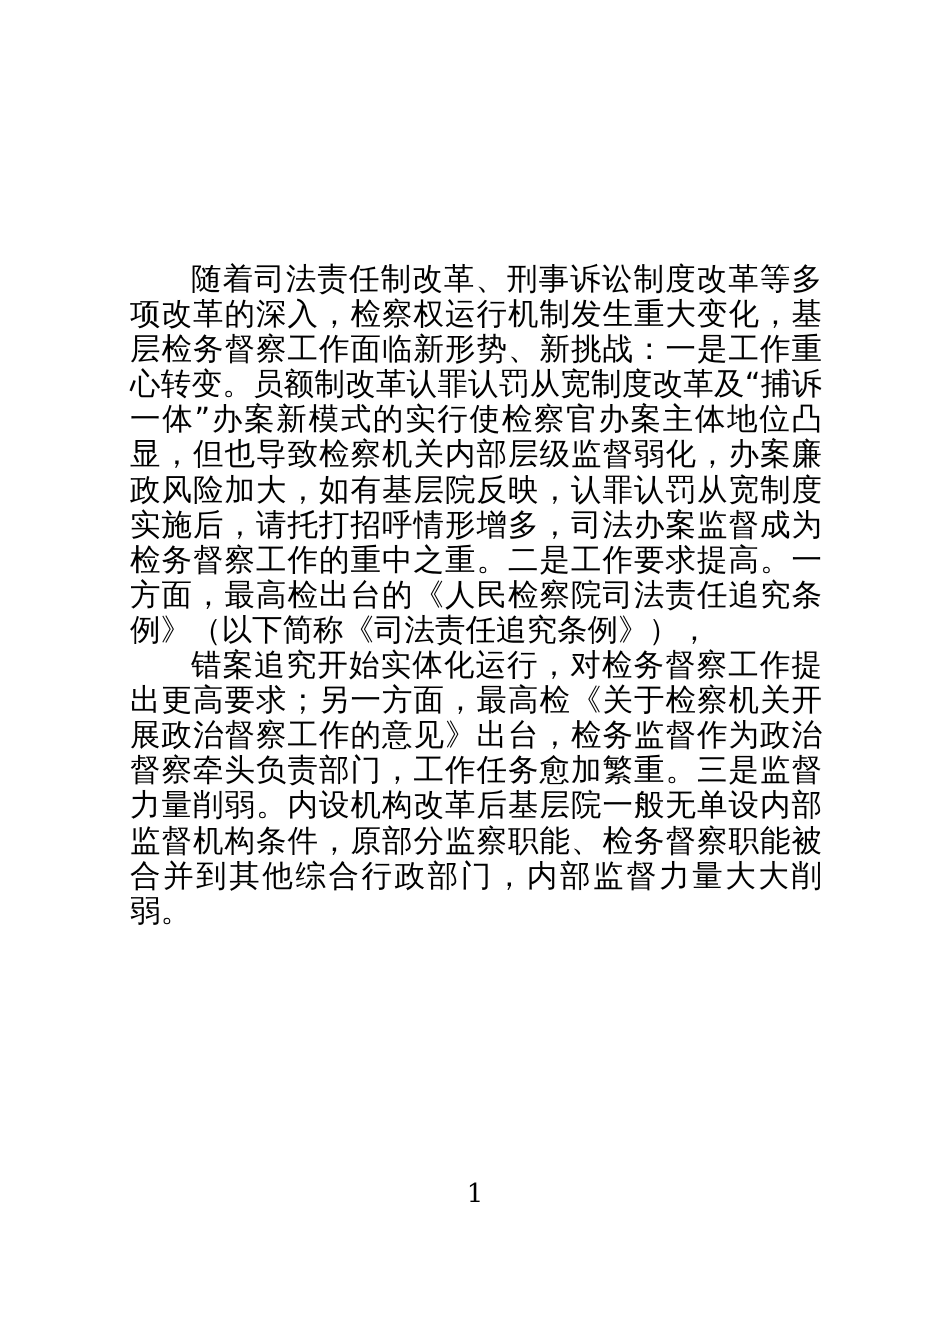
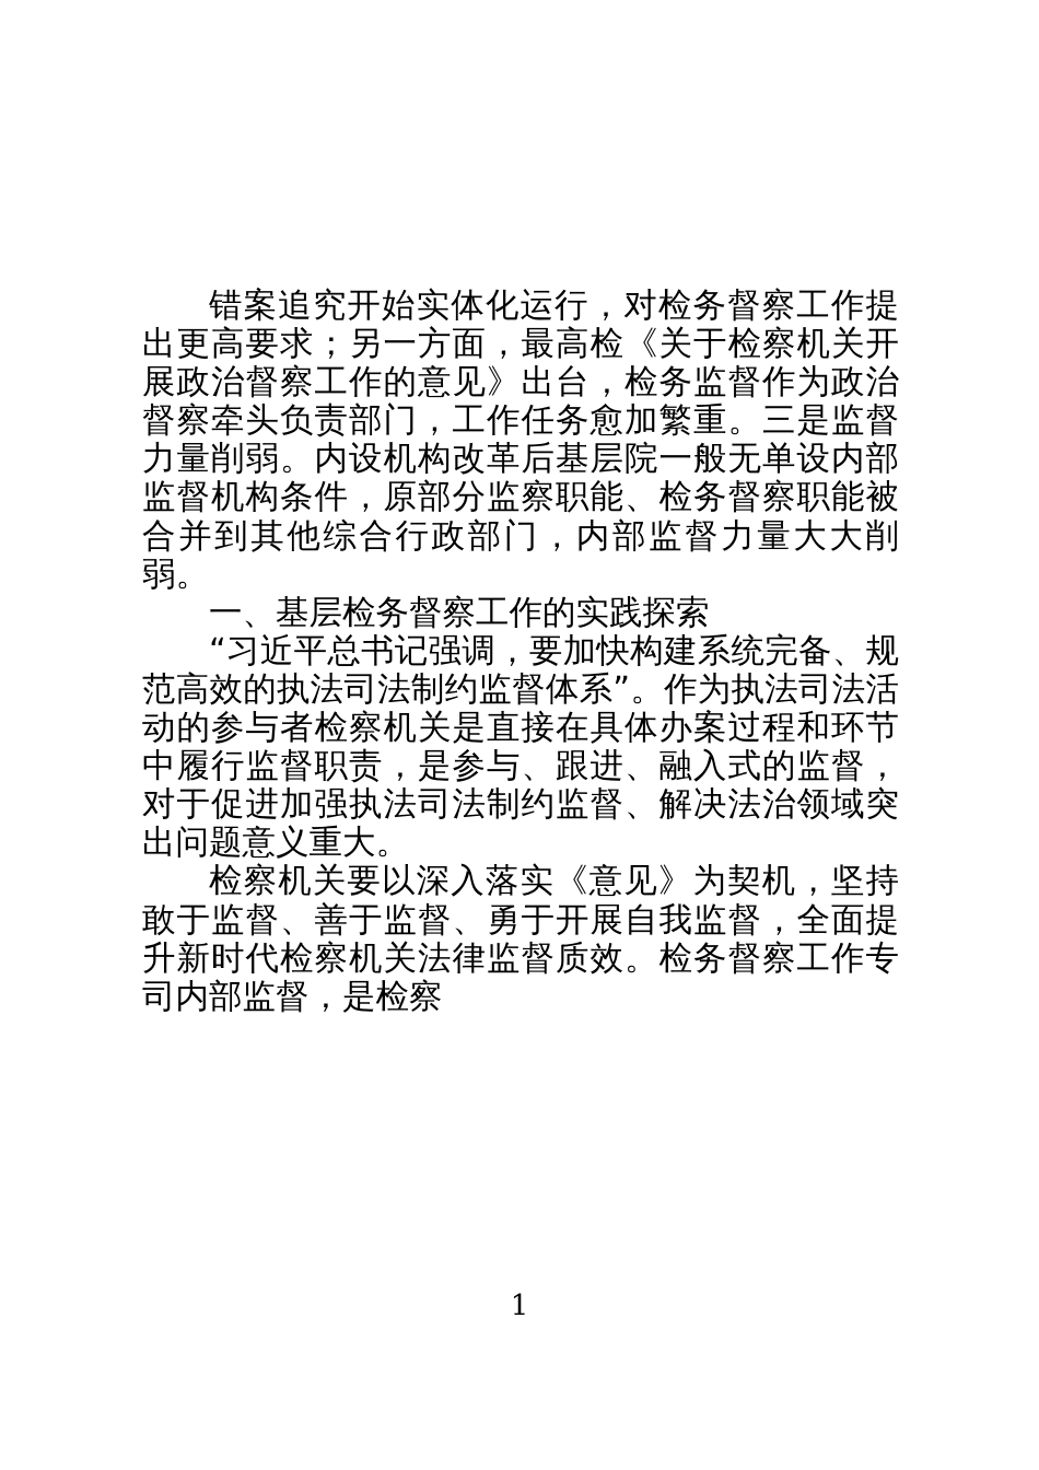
- 随着司法责任制改革、刑事诉讼制度改革等多项改革的深入，检察权运行机制发生重大变化，基层检务督察工作面临新形势、新挑战：一是工作重心转变。员额制改革认罪认罚从宽制度改革及“捕诉一体”办案新模式的实行使检察官办案主体地位凸显，但也导致检察机关内部层级监督弱化，办案廉政风险加大，如有基层院反映，认罪认罚从宽制度实施后，请托打招呼情形增多，司法办案监督成为检务督察工作的重中之重。二是工作要求提高。一方面，最高检出台的《人民检察院司法责任追究条例》（以下简称《司法责任追究条例》），
  错案追究开始实体化运行，对检务督察工作提出更高要求；另一方面，最高检《关于检察机关开展政治督察工作的意见》出台，检务监督作为政治督察牵头负责部门，工作任务愈加繁重。三是监督力量削弱。内设机构改革后基层院一般无单设内部监督机构条件，原部分监察职能、检务督察职能被合并到其他综合行政部门，内部监督力量大大削弱。
+ 一、基层检务督察工作的实践探索
+ “习近平总书记强调，要加快构建系统完备、规范高效的执法司法制约监督体系”。作为执法司法活动的参与者检察机关是直接在具体办案过程和环节中履行监督职责，是参与、跟进、融入式的监督，对于促进加强执法司法制约监督、解决法治领域突出问题意义重大。
+ 检察机关要以深入落实《意见》为契机，坚持敢于监督、善于监督、勇于开展自我监督，全面提升新时代检察机关法律监督质效。检务督察工作专司内部监督，是检察
  1
